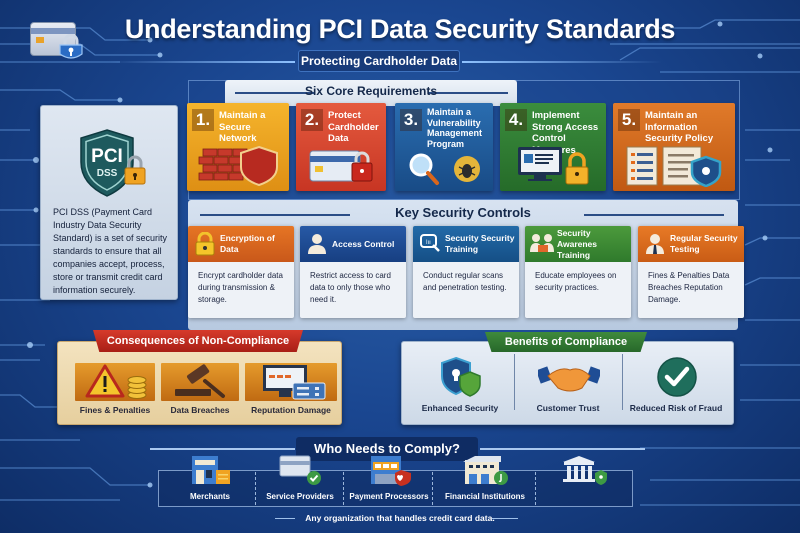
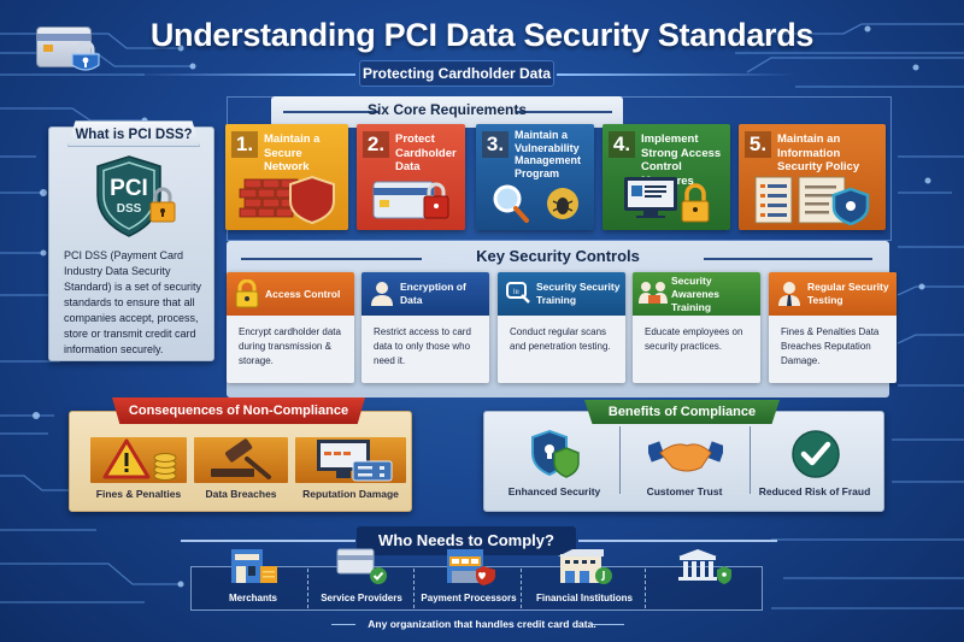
  Understanding PCI Data Security Standards
  Protecting Cardholder Data
+ What is PCI DSS?
  PCI
  DSS
  PCI DSS (Payment Card Industry Data Security Standard) is a set of security standards to ensure that all companies accept, process, store or transmit credit card information securely.
  Six Core Requirements
  1.
  Maintain a Secure Network
  2.
  Protect Cardholder Data
  3.
  Maintain a Vulnerability Management Program
  4.
  Implement Strong Access Control res
  5.
  Maintain an Information Security Policy
  Key Security Controls
- Encryption of Data
+ Access Control
  Encrypt cardholder data during transmission & storage.
- Access Control
+ Encryption of Data
  Restrict access to card data to only those who need it.
  Security Security Training
  Conduct regular scans and penetration testing.
  Security Awarenes Training
  Educate employees on security practices.
  Regular Security Testing
  Fines & Penalties Data Breaches Reputation Damage.
  Consequences of Non-Compliance
  Fines & Penalties
  Data Breaches
  Reputation Damage
  Benefits of Compliance
  Enhanced Security
  Customer Trust
  Reduced Risk of Fraud
  Who Needs to Comply?
  Merchants
  Service Providers
  Payment Processors
  Financial Institutions
  Any organization that handles credit card data.
